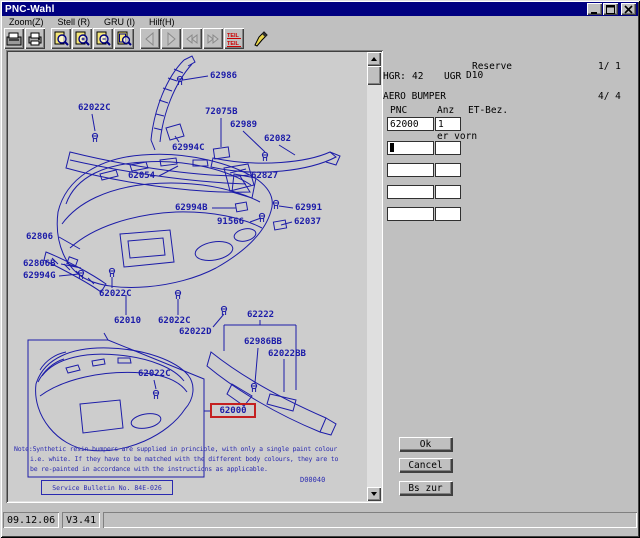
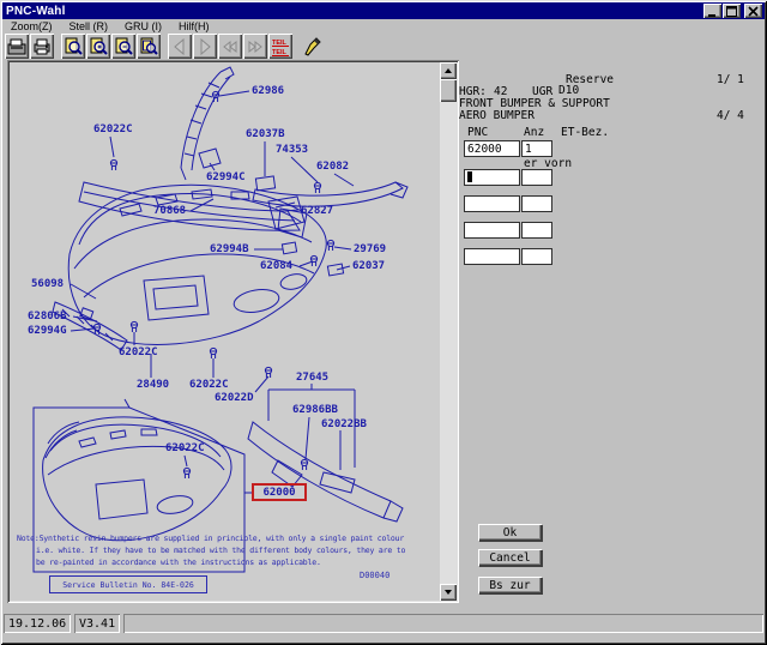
  PNC-Wahl
  Zoom(Z)
  Stell (R)
  GRU (I)
  Hilf(H)
  62986
  62022C
- 72075B
+ 62037B
- 62989
+ 74353
  62082
  62994C
- 62054
+ 70868
  62827
  62994B
- 62991
+ 29769
- 91566
+ 62084
  62037
- 62806
+ 56098
  62806B
  62994G
  62022C
- 62010
+ 28490
  62022C
  62022D
- 62222
+ 27645
  62986BB
  62022BB
  62022C
  62000
  Note:Synthetic resin bumpers are supplied in principle, with only a single paint colour
  i.e. white. If they have to be matched with the different body colours, they are to
  be re-painted in accordance with the instructions as applicable.
  Service Bulletin No. 84E-026
  D00040
  Reserve
  1/ 1
  HGR:
  42
  UGR
  D10
+ FRONT BUMPER & SUPPORT
  AERO BUMPER
  4/ 4
  PNC
  Anz
  ET-Bez.
  62000
  1
  er vorn
  Ok
  Cancel
  Bs zur
- 09.12.06
+ 19.12.06
  V3.41
